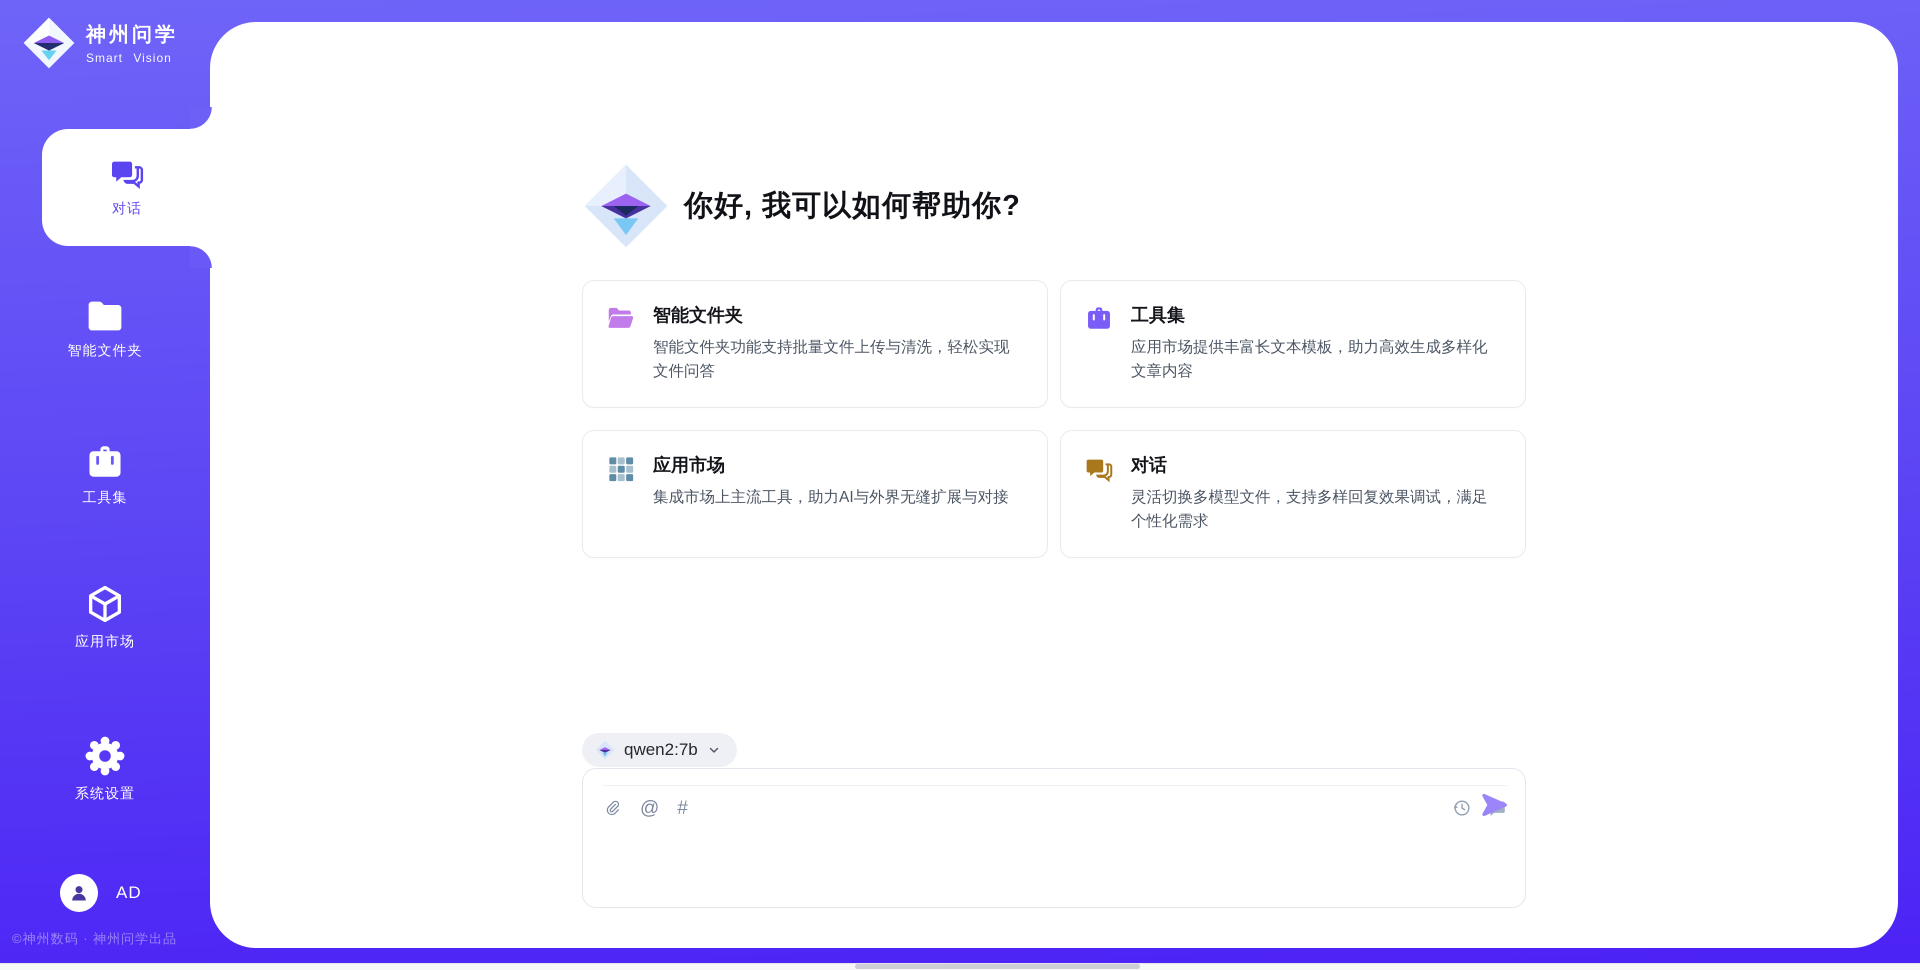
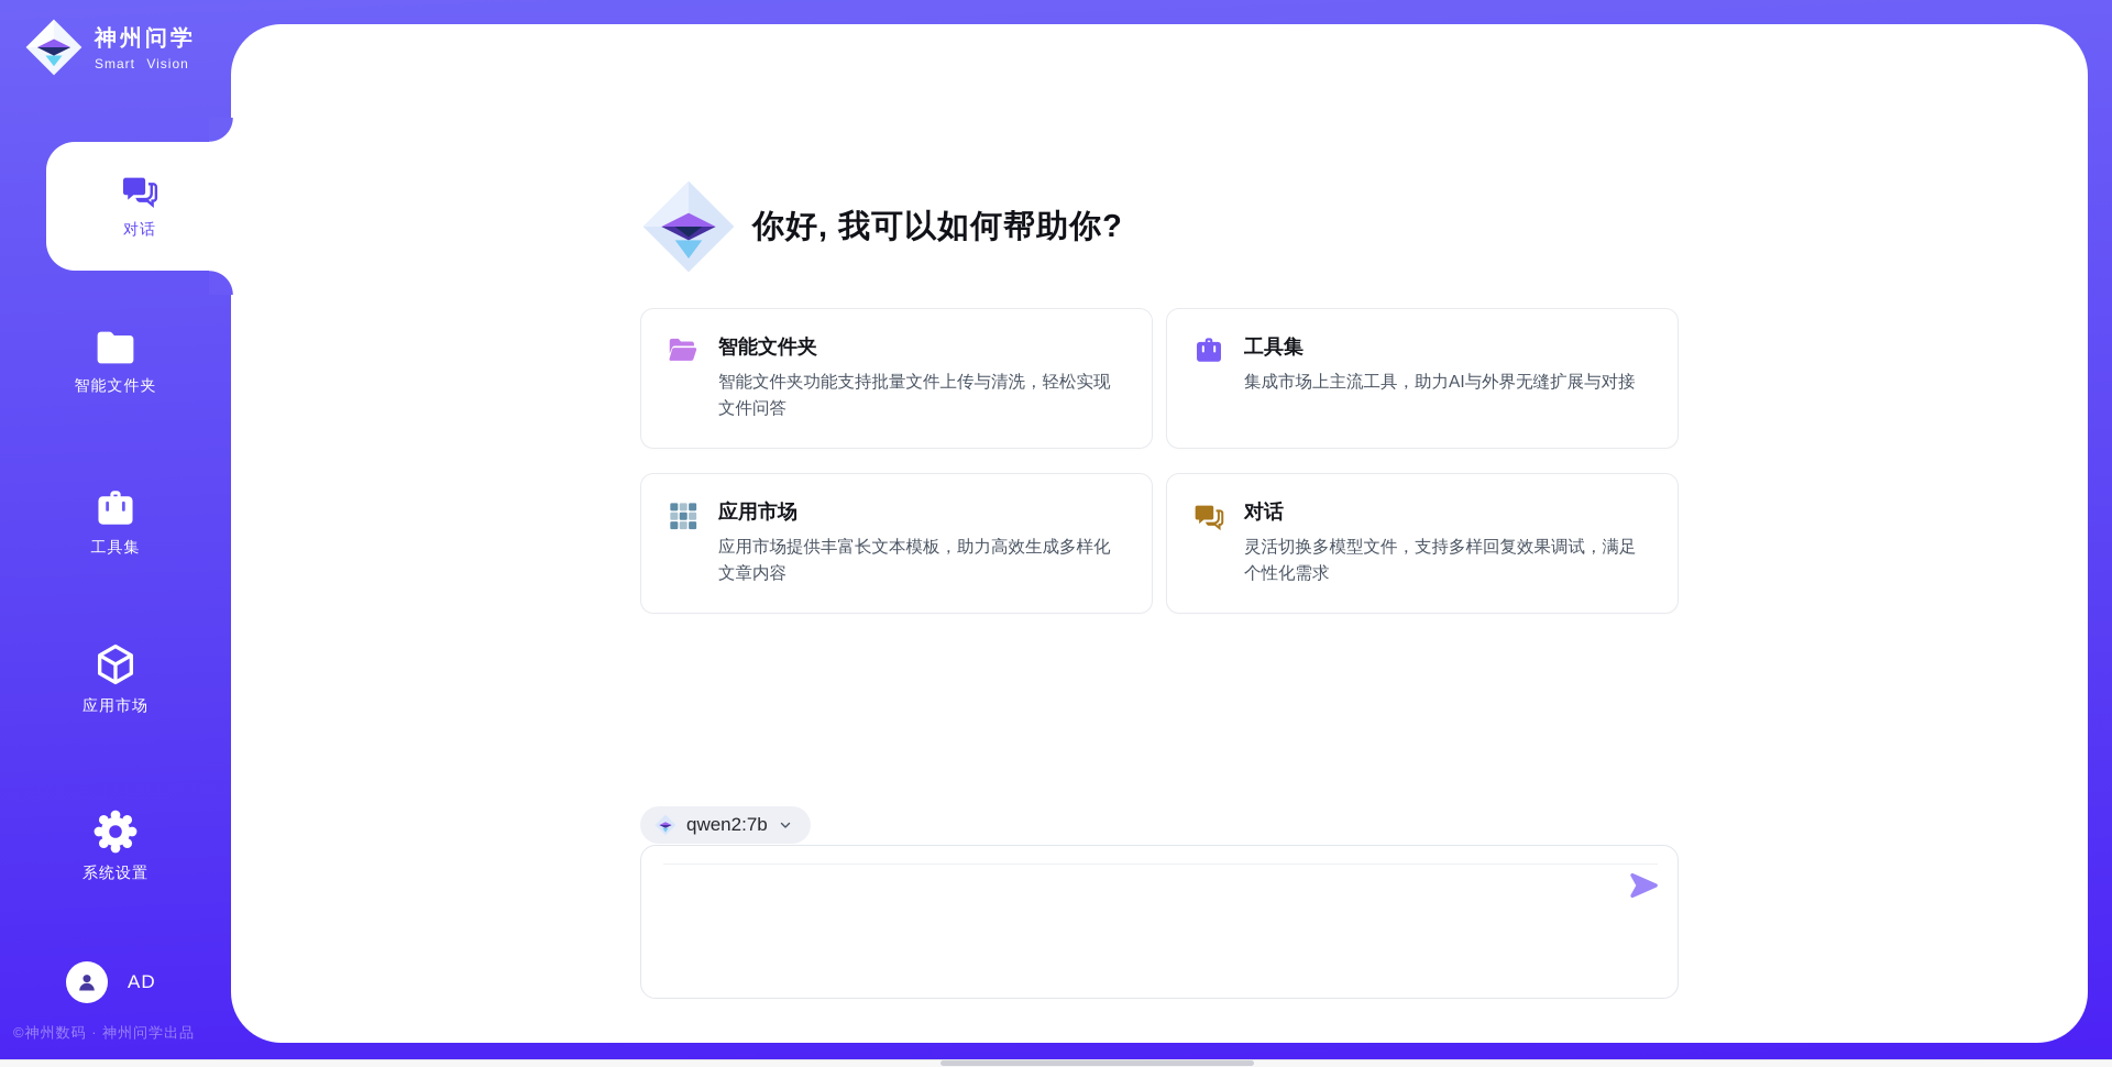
  神州问学
  Smart Vision
  对话
  智能文件夹
  工具集
  应用市场
  系统设置
  AD
  ©神州数码 · 神州问学出品
  你好, 我可以如何帮助你?
  智能文件夹
  智能文件夹功能支持批量文件上传与清洗，轻松实现文件问答
  工具集
- 应用市场提供丰富长文本模板，助力高效生成多样化文章内容
+ 集成市场上主流工具，助力AI与外界无缝扩展与对接
  应用市场
- 集成市场上主流工具，助力AI与外界无缝扩展与对接
+ 应用市场提供丰富长文本模板，助力高效生成多样化文章内容
  对话
  灵活切换多模型文件，支持多样回复效果调试，满足个性化需求
  qwen2:7b
- @
- #
